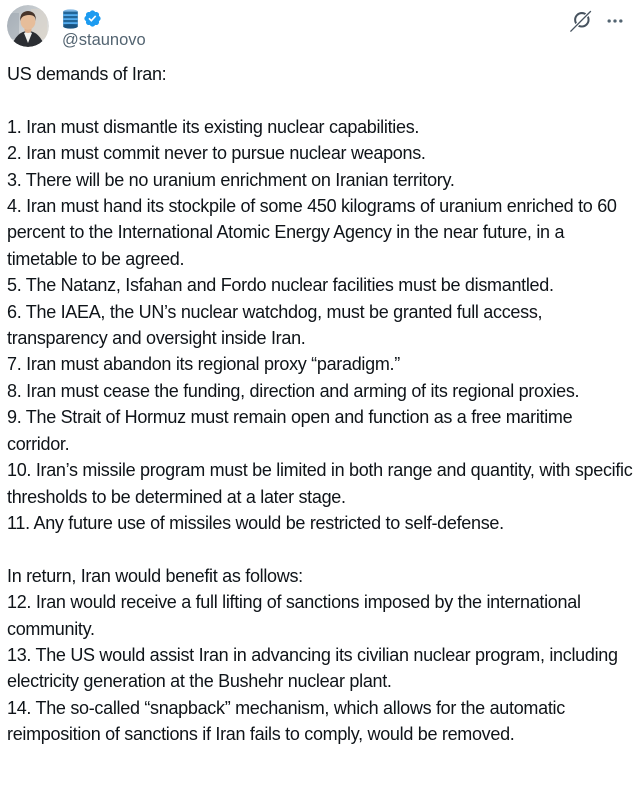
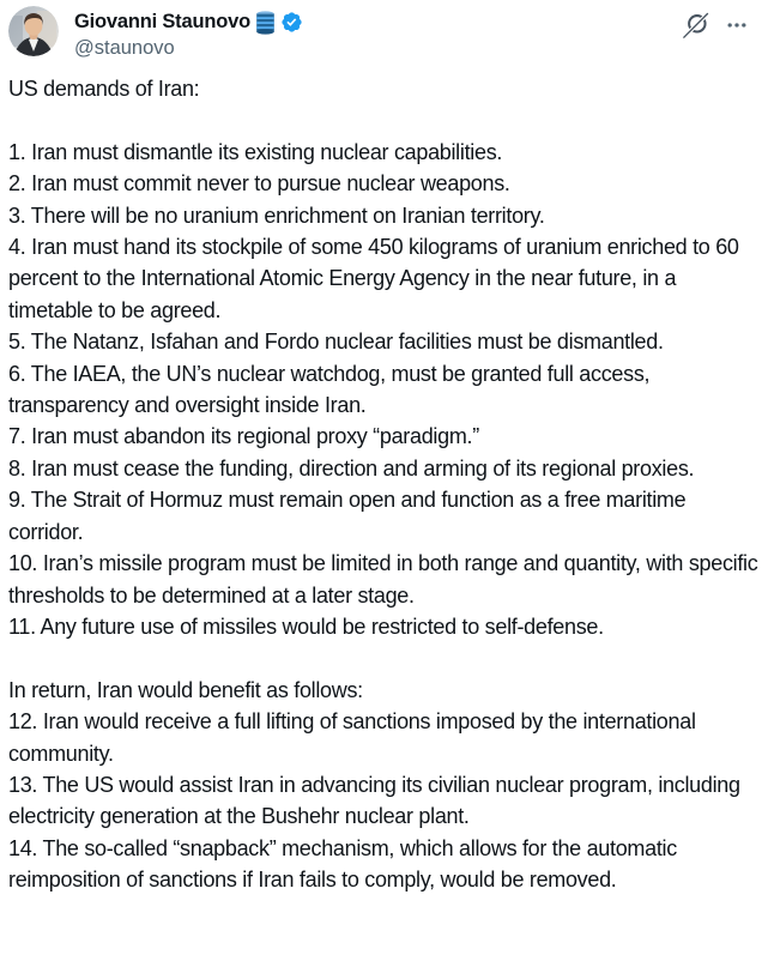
+ Giovanni Staunovo
  @staunovo
  US demands of Iran:
  1. Iran must dismantle its existing nuclear capabilities.
  2. Iran must commit never to pursue nuclear weapons.
  3. There will be no uranium enrichment on Iranian territory.
  4. Iran must hand its stockpile of some 450 kilograms of uranium enriched to 60 percent to the International Atomic Energy Agency in the near future, in a timetable to be agreed.
  5. The Natanz, Isfahan and Fordo nuclear facilities must be dismantled.
  6. The IAEA, the UN’s nuclear watchdog, must be granted full access, transparency and oversight inside Iran.
  7. Iran must abandon its regional proxy “paradigm.”
  8. Iran must cease the funding, direction and arming of its regional proxies.
  9. The Strait of Hormuz must remain open and function as a free maritime corridor.
  10. Iran’s missile program must be limited in both range and quantity, with specific thresholds to be determined at a later stage.
  11. Any future use of missiles would be restricted to self-defense.
  In return, Iran would benefit as follows:
  12. Iran would receive a full lifting of sanctions imposed by the international community.
  13. The US would assist Iran in advancing its civilian nuclear program, including electricity generation at the Bushehr nuclear plant.
  14. The so-called “snapback” mechanism, which allows for the automatic reimposition of sanctions if Iran fails to comply, would be removed.
